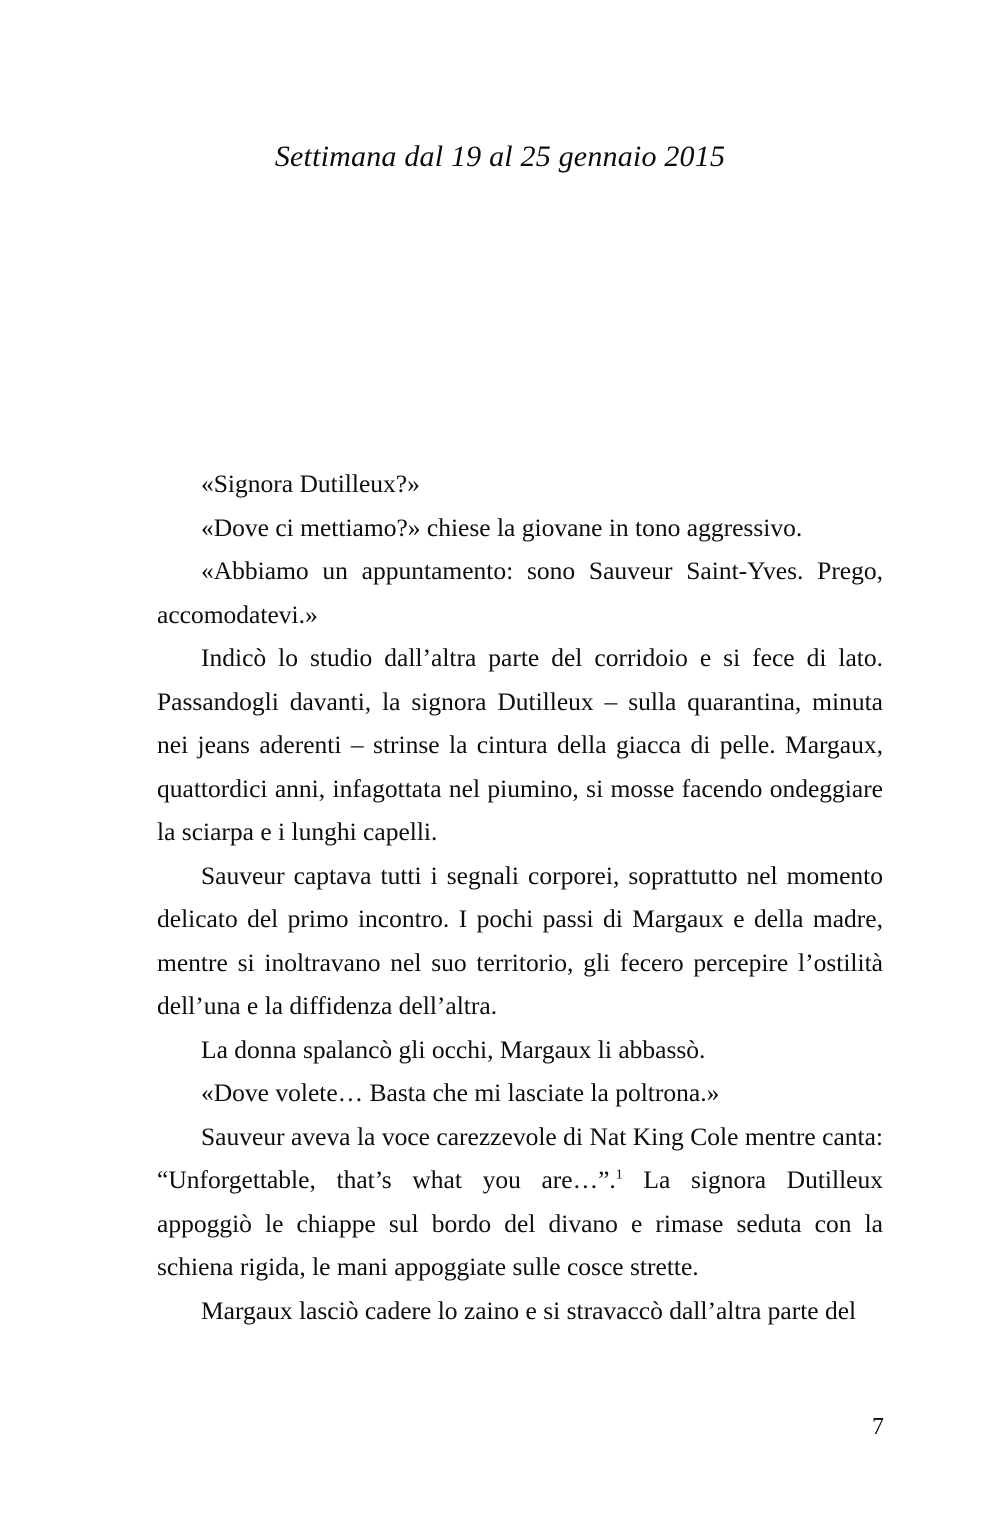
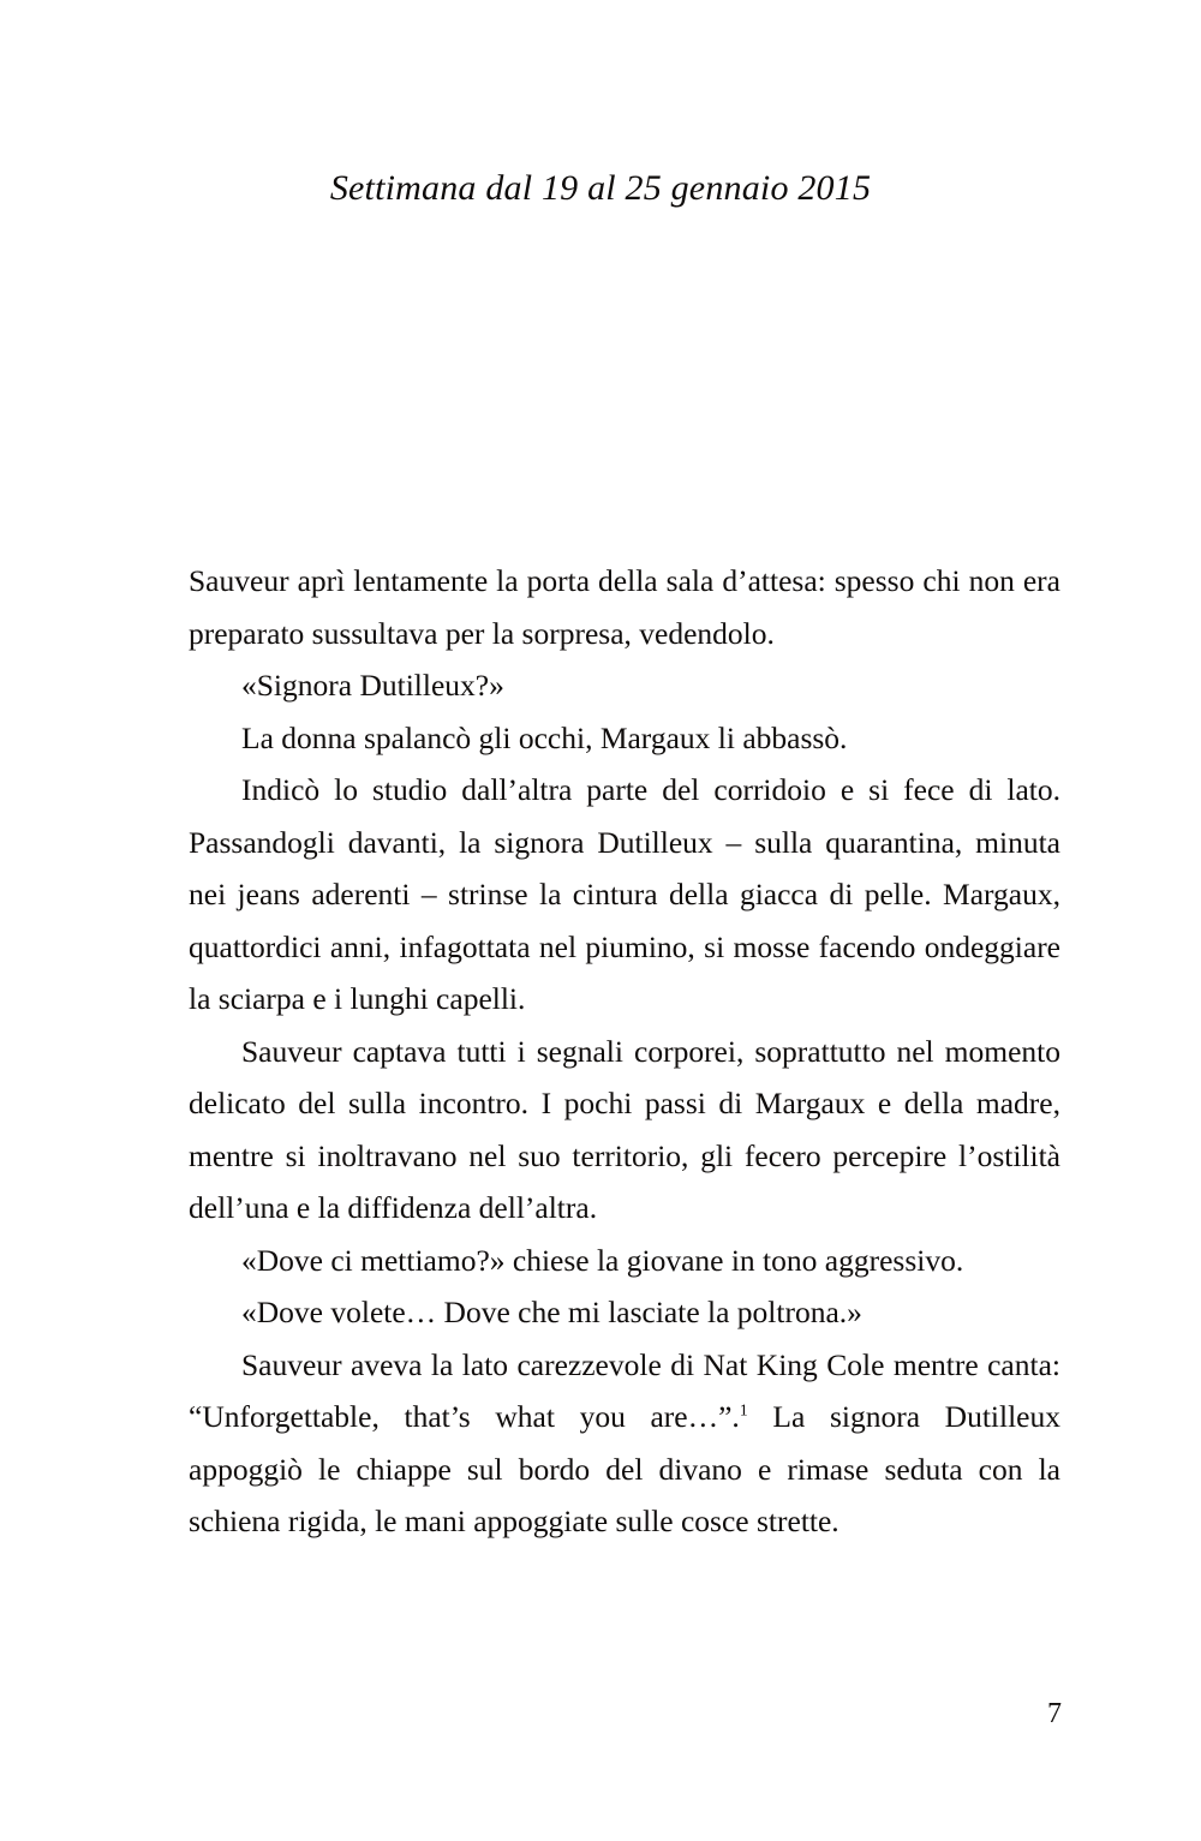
  Settimana dal 19 al 25 gennaio 2015
+ Sauveur aprì lentamente la porta della sala d’attesa: spesso chi non era preparato sussultava per la sorpresa, vedendolo.
  «Signora Dutilleux?»
- «Dove ci mettiamo?» chiese la giovane in tono aggressivo.
+ La donna spalancò gli occhi, Margaux li abbassò.
- «Abbiamo un appuntamento: sono Sauveur Saint-Yves. Prego, accomodatevi.»
  Indicò lo studio dall’altra parte del corridoio e si fece di lato. Passandogli davanti, la signora Dutilleux – sulla quarantina, minuta nei jeans aderenti – strinse la cintura della giacca di pelle. Margaux, quattordici anni, infagottata nel piumino, si mosse facendo ondeggiare la sciarpa e i lunghi capelli.
- Sauveur captava tutti i segnali corporei, soprattutto nel momento delicato del primo incontro. I pochi passi di Margaux e della madre, mentre si inoltravano nel suo territorio, gli fecero percepire l’ostilità dell’una e la diffidenza dell’altra.
+ Sauveur captava tutti i segnali corporei, soprattutto nel momento delicato del sulla incontro. I pochi passi di Margaux e della madre, mentre si inoltravano nel suo territorio, gli fecero percepire l’ostilità dell’una e la diffidenza dell’altra.
- La donna spalancò gli occhi, Margaux li abbassò.
+ «Dove ci mettiamo?» chiese la giovane in tono aggressivo.
- «Dove volete… Basta che mi lasciate la poltrona.»
+ «Dove volete… Dove che mi lasciate la poltrona.»
- Sauveur aveva la voce carezzevole di Nat King Cole mentre canta: “Unforgettable, that’s what you are…”.1 La signora Dutilleux appoggiò le chiappe sul bordo del divano e rimase seduta con la schiena rigida, le mani appoggiate sulle cosce strette.
+ Sauveur aveva la lato carezzevole di Nat King Cole mentre canta: “Unforgettable, that’s what you are…”.1 La signora Dutilleux appoggiò le chiappe sul bordo del divano e rimase seduta con la schiena rigida, le mani appoggiate sulle cosce strette.
- Margaux lasciò cadere lo zaino e si stravaccò dall’altra parte del
  7
